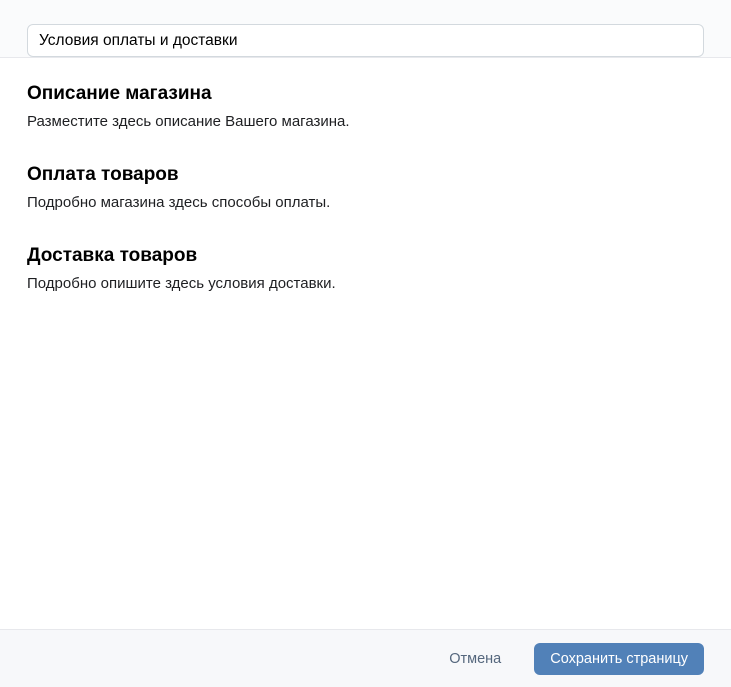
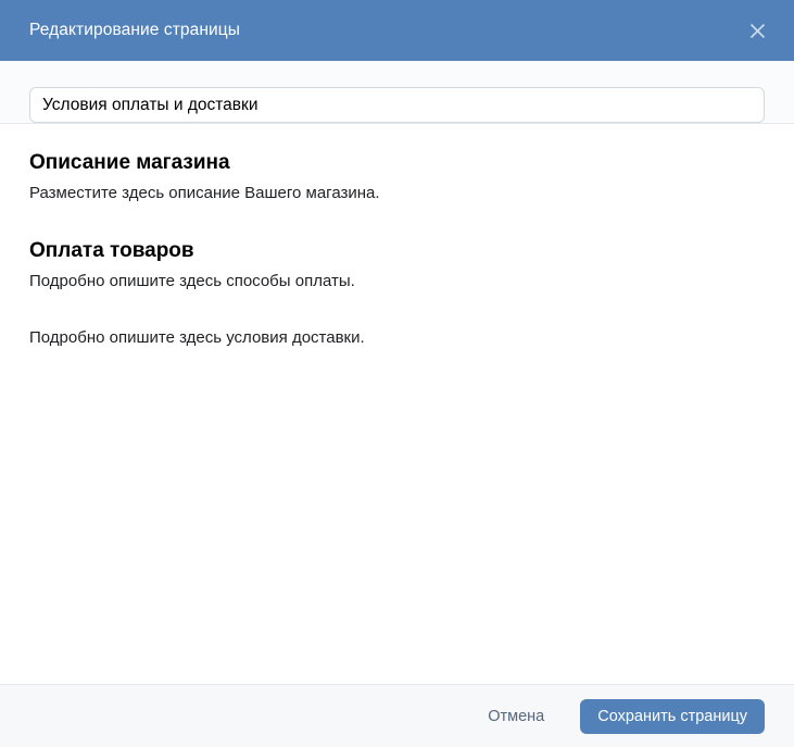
+ Редактирование страницы
  Условия оплаты и доставки
  Описание магазина
  Разместите здесь описание Вашего магазина.
  Оплата товаров
- Подробно магазина здесь способы оплаты.
+ Подробно опишите здесь способы оплаты.
- Доставка товаров
  Подробно опишите здесь условия доставки.
  Отмена
  Сохранить страницу
